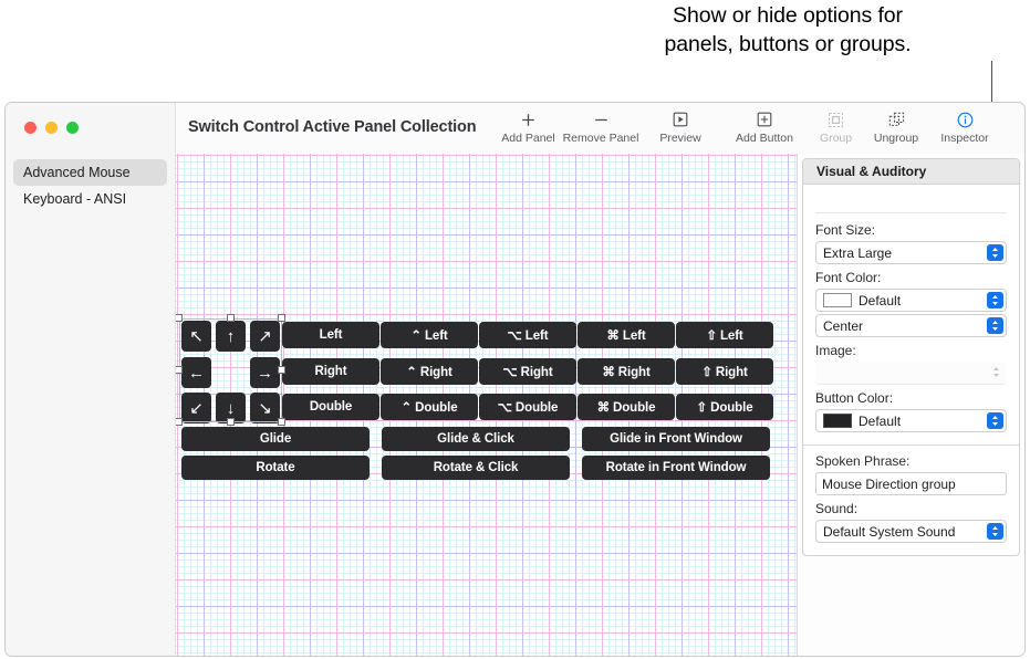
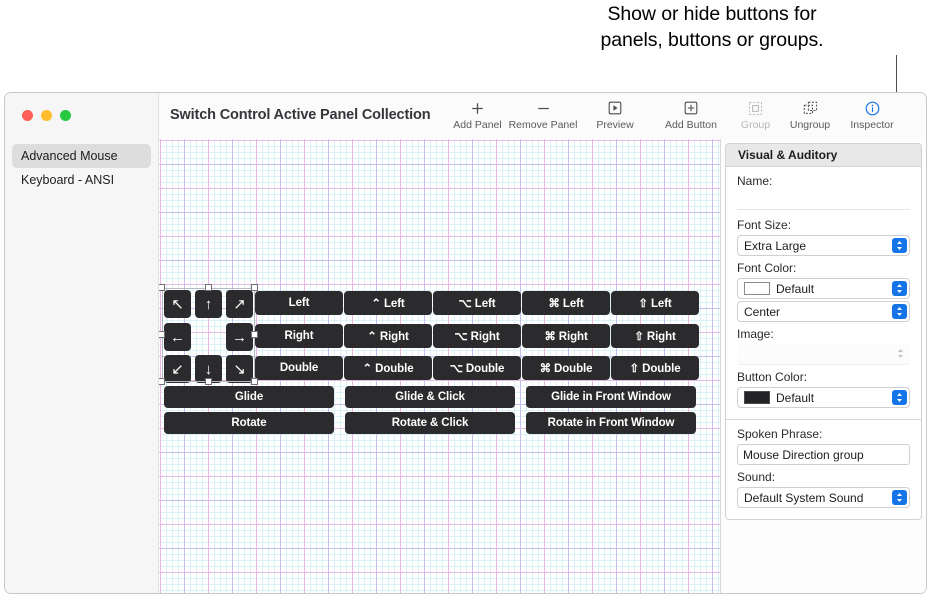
- Show or hide options for
+ Show or hide buttons for
  panels, buttons or groups.
  Switch Control Active Panel Collection
  Add Panel
  Remove Panel
  Preview
  Add Button
  Group
  Ungroup
  Inspector
  Advanced Mouse
  Keyboard - ANSI
  ↖
  ↑
  ↗
  ←
  →
  ↙
  ↓
  ↘
  Left
  ⌃ Left
  ⌥ Left
  ⌘ Left
  ⇧ Left
  Right
  ⌃ Right
  ⌥ Right
  ⌘ Right
  ⇧ Right
  Double
  ⌃ Double
  ⌥ Double
  ⌘ Double
  ⇧ Double
  Glide
  Glide & Click
  Glide in Front Window
  Rotate
  Rotate & Click
  Rotate in Front Window
  Visual & Auditory
+ Name:
  Font Size:
  Extra Large
  Font Color:
  Default
  Center
  Image:
  Button Color:
  Default
  Spoken Phrase:
  Mouse Direction group
  Sound:
  Default System Sound
